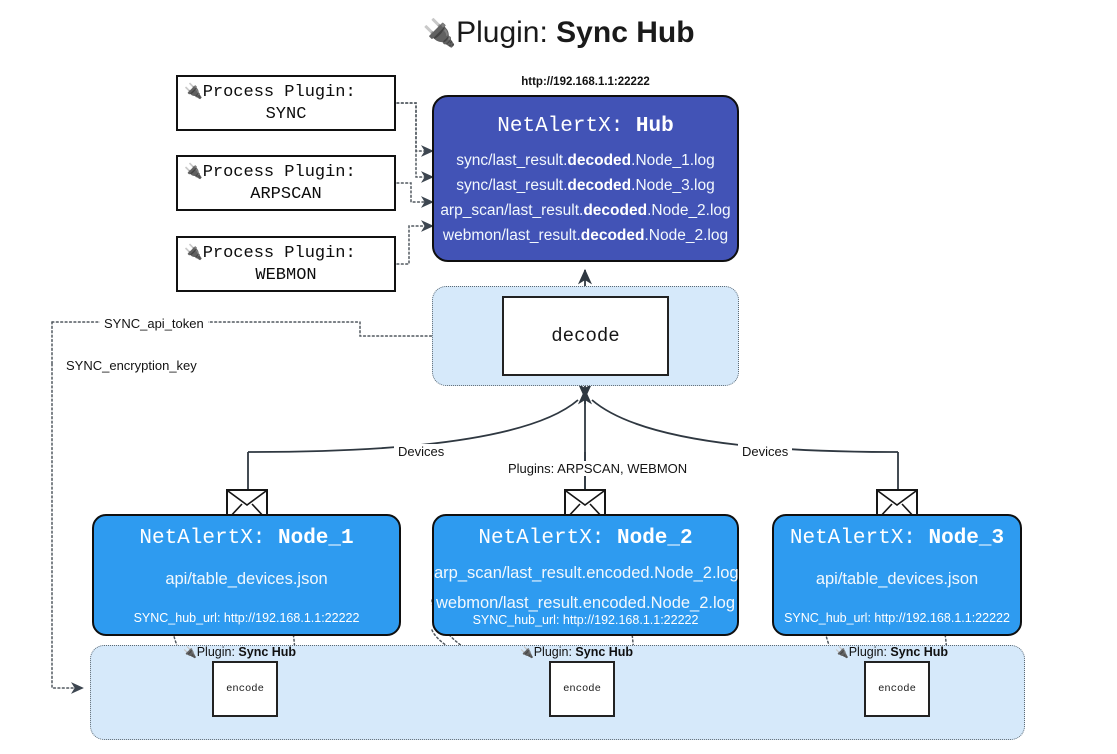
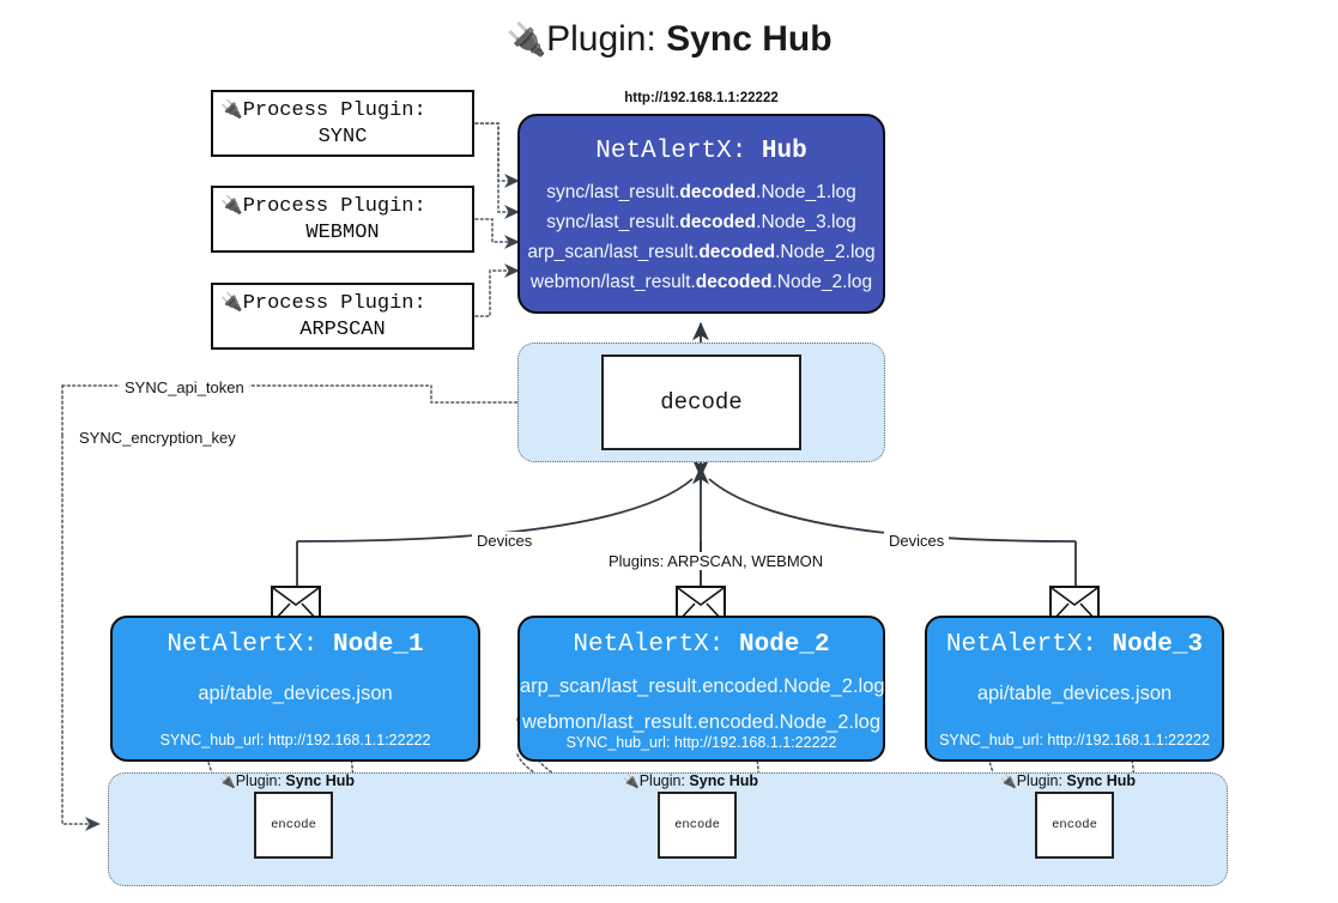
  🔌Plugin: Sync Hub
  🔌Process Plugin:
  SYNC
  🔌Process Plugin:
- ARPSCAN
+ WEBMON
  🔌Process Plugin:
- WEBMON
+ ARPSCAN
  http://192.168.1.1:22222
  NetAlertX: Hub
  sync/last_result.decoded.Node_1.log
  sync/last_result.decoded.Node_3.log
  arp_scan/last_result.decoded.Node_2.log
  webmon/last_result.decoded.Node_2.log
  decode
  SYNC_api_token
  SYNC_encryption_key
  Devices
  Plugins: ARPSCAN, WEBMON
  Devices
  NetAlertX: Node_1
  api/table_devices.json
  SYNC_hub_url: http://192.168.1.1:22222
  NetAlertX: Node_2
  arp_scan/last_result.encoded.Node_2.log
  webmon/last_result.encoded.Node_2.log
  SYNC_hub_url: http://192.168.1.1:22222
  NetAlertX: Node_3
  api/table_devices.json
  SYNC_hub_url: http://192.168.1.1:22222
  🔌Plugin: Sync Hub
  🔌Plugin: Sync Hub
  🔌Plugin: Sync Hub
  encode
  encode
  encode
